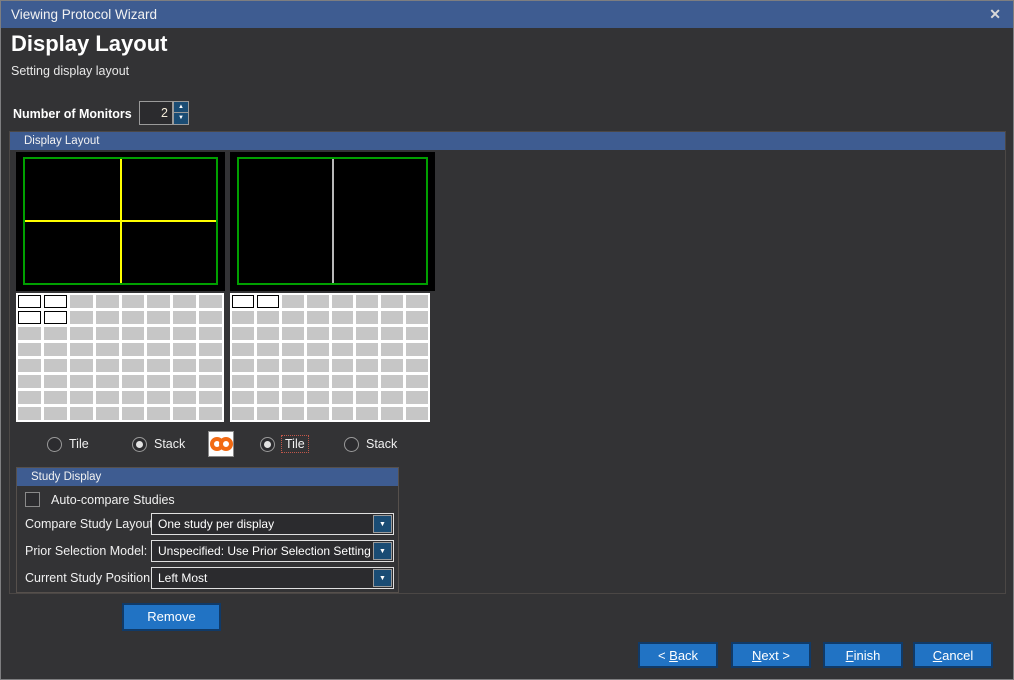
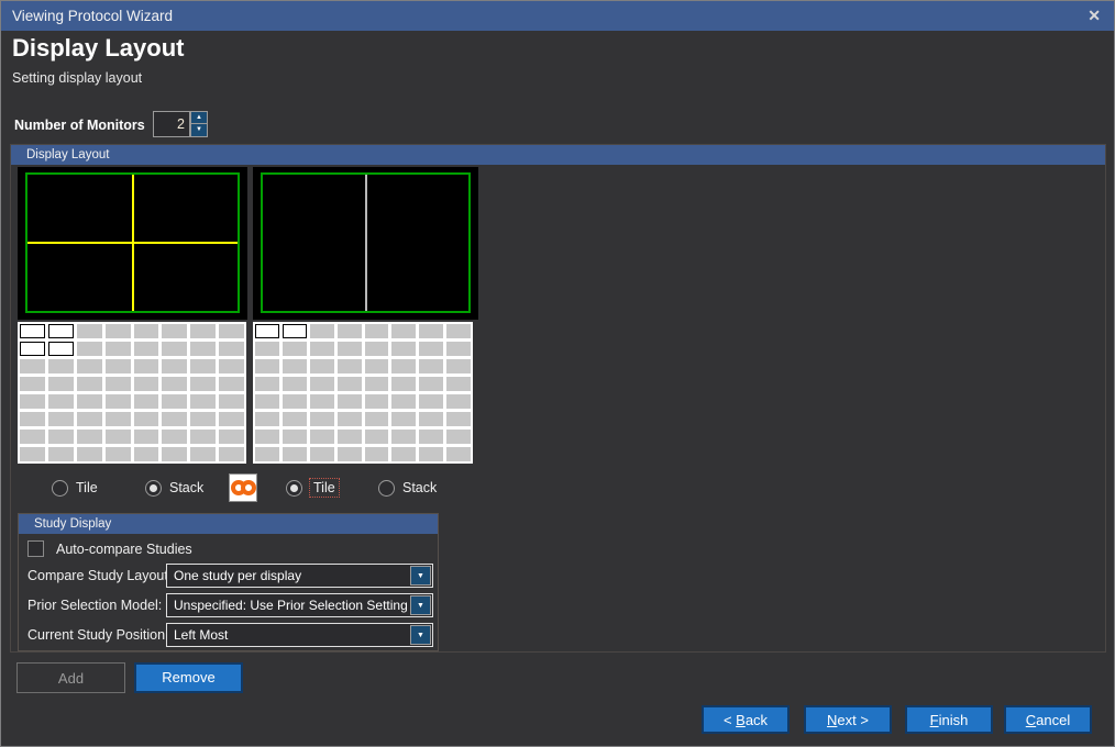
  Viewing Protocol Wizard
  ✕
  Display Layout
  Setting display layout
  Number of Monitors
  2
  Display Layout
  Tile
  Stack
  Tile
  Stack
  Study Display
  Auto-compare Studies
  Compare Study Layou
  One study per display
  Prior Selection Model:
  Unspecified: Use Prior Selection Setting
  Current Study Position
  Left Most
+ Add
  Remove
  < Back
  Next >
  Finish
  Cancel
